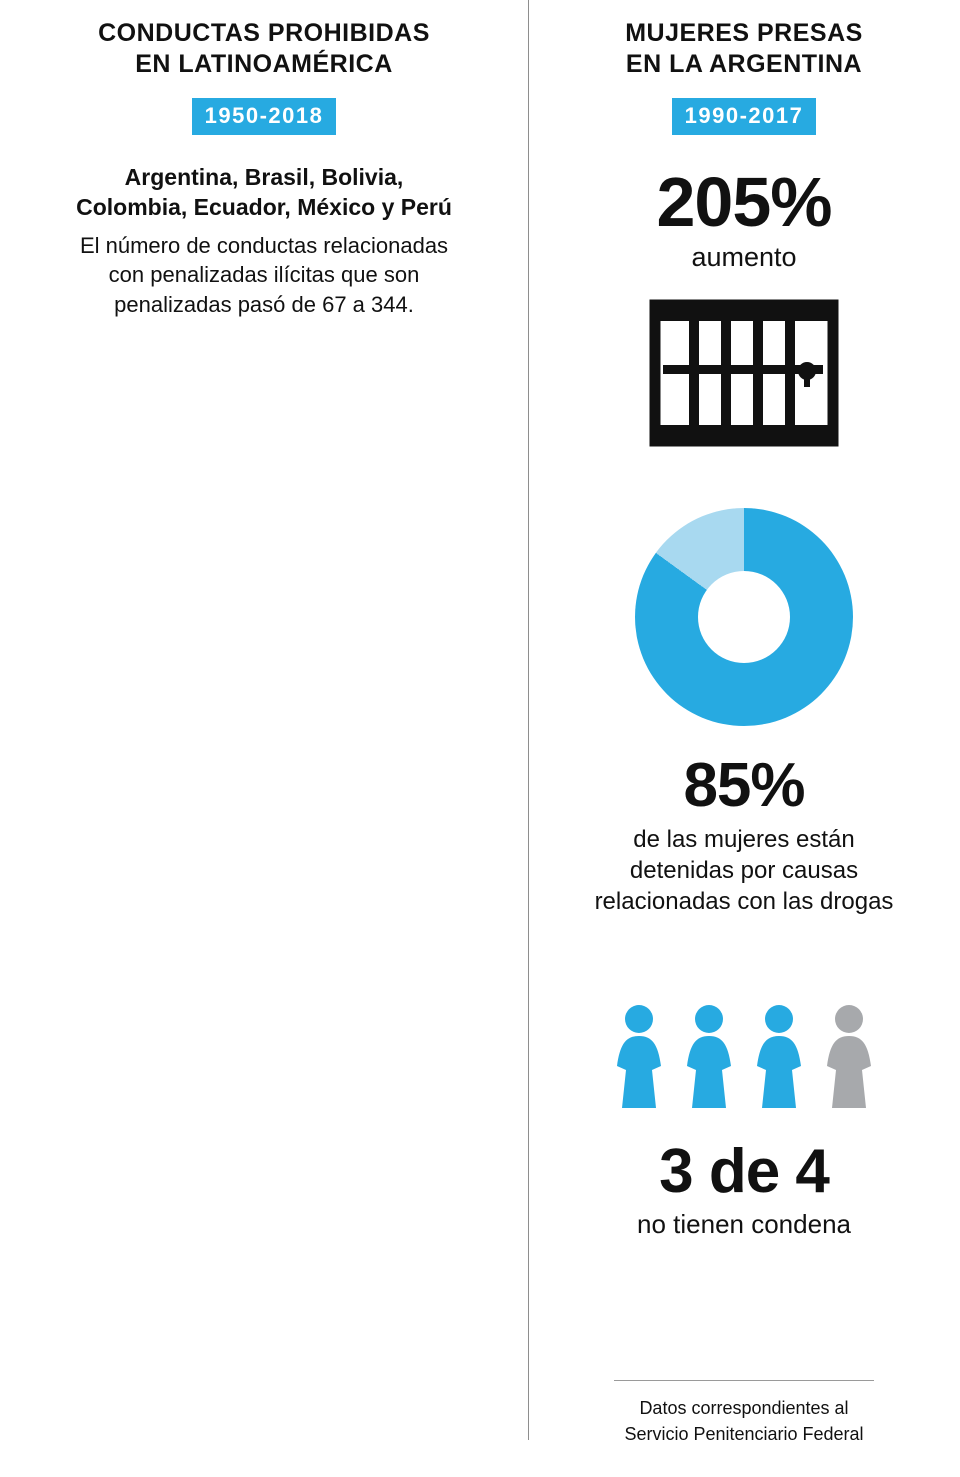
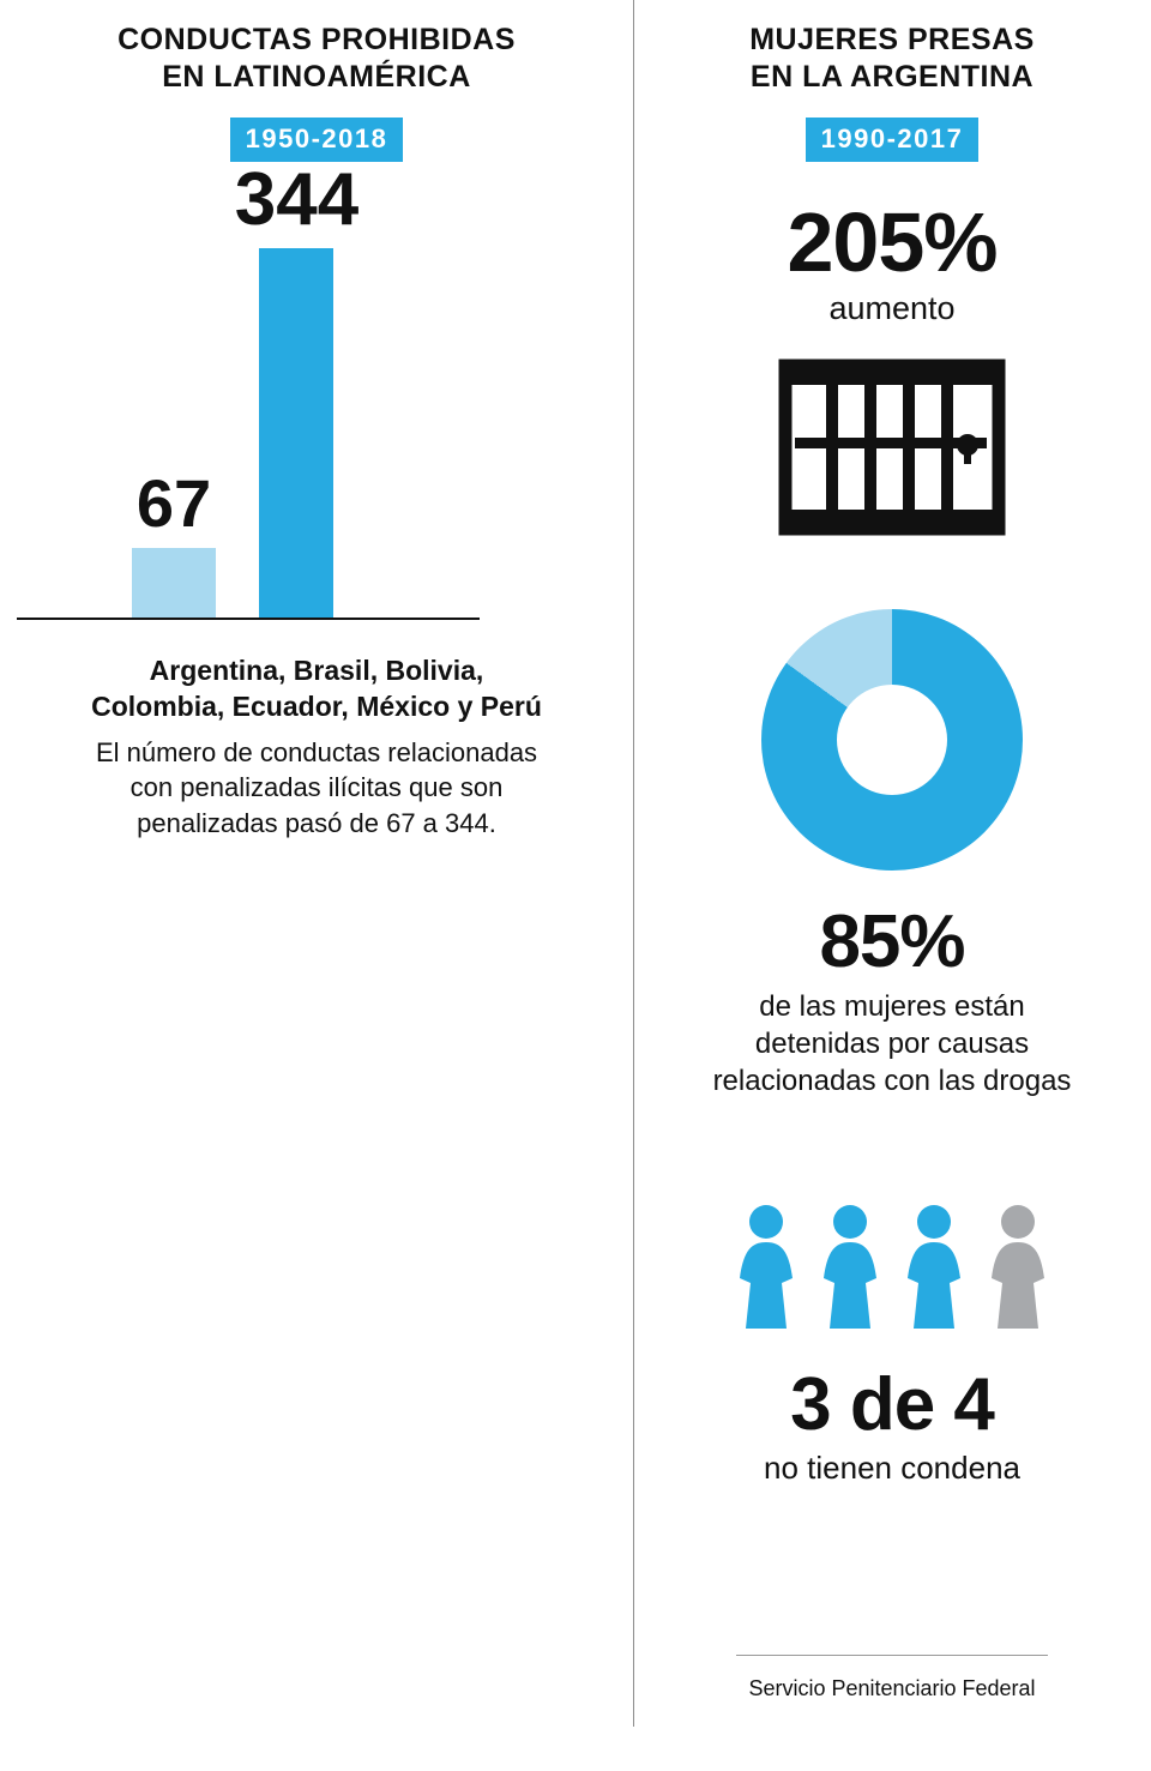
  CONDUCTAS PROHIBIDAS
  EN LATINOAMÉRICA
  1950-2018
+ 67
+ 344
  Argentina, Brasil, Bolivia,
  Colombia, Ecuador, México y Perú
  El número de conductas relacionadas
  con penalizadas ilícitas que son
  penalizadas pasó de 67 a 344.
  MUJERES PRESAS
  EN LA ARGENTINA
  1990-2017
  205%
  aumento
  85%
  de las mujeres están
  detenidas por causas
  relacionadas con las drogas
  3 de 4
  no tienen condena
- Datos correspondientes al
  Servicio Penitenciario Federal
